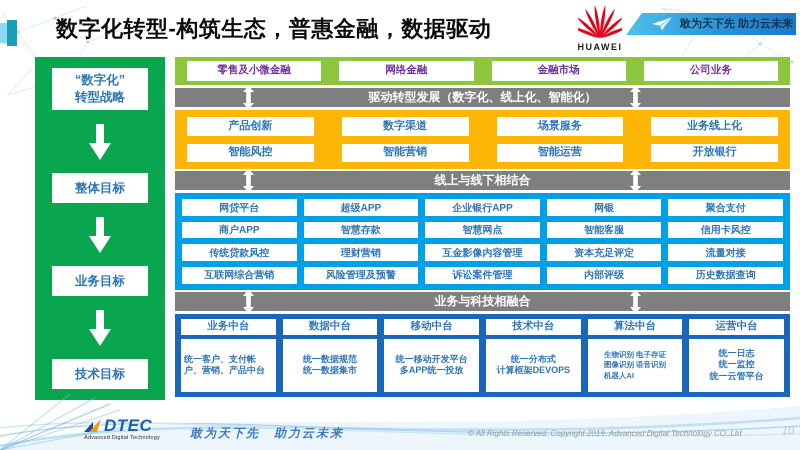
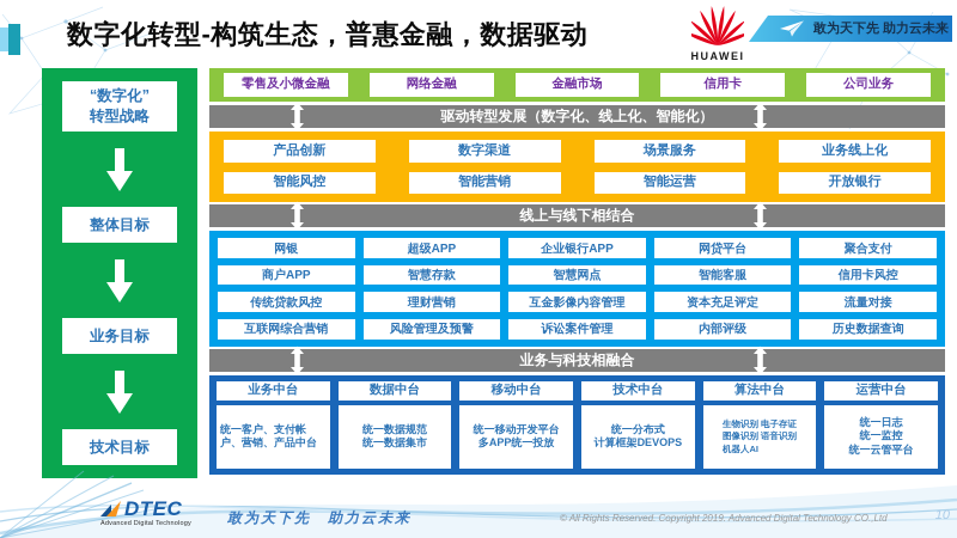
  数字化转型-构筑生态，普惠金融，数据驱动
  HUAWEI
  敢为天下先 助力云未来
  “数字化”
  转型战略
  整体目标
  业务目标
  技术目标
  零售及小微金融
  网络金融
  金融市场
+ 信用卡
  公司业务
  驱动转型发展（数字化、线上化、智能化）
  产品创新
  数字渠道
  场景服务
  业务线上化
  智能风控
  智能营销
  智能运营
  开放银行
  线上与线下相结合
- 网贷平台
+ 网银
  超级APP
  企业银行APP
- 网银
+ 网贷平台
  聚合支付
  商户APP
  智慧存款
  智慧网点
  智能客服
  信用卡风控
  传统贷款风控
  理财营销
  互金影像内容管理
  资本充足评定
  流量对接
  互联网综合营销
  风险管理及预警
  诉讼案件管理
  内部评级
  历史数据查询
  业务与科技相融合
  业务中台
  统一客户、支付帐户、营销、产品中台
  数据中台
  统一数据规范
  统一数据集市
  移动中台
  统一移动开发平台
  多APP统一投放
  技术中台
  统一分布式
  计算框架DEVOPS
  算法中台
  生物识别 电子存证
  图像识别 语音识别
  机器人AI
  运营中台
  统一日志
  统一监控
  统一云管平台
  DTEC
  敢为天下先 助力云未来
  © All Rights Reserved. Copyright 2019. Advanced Digital Technology CO.,Ltd
  10
